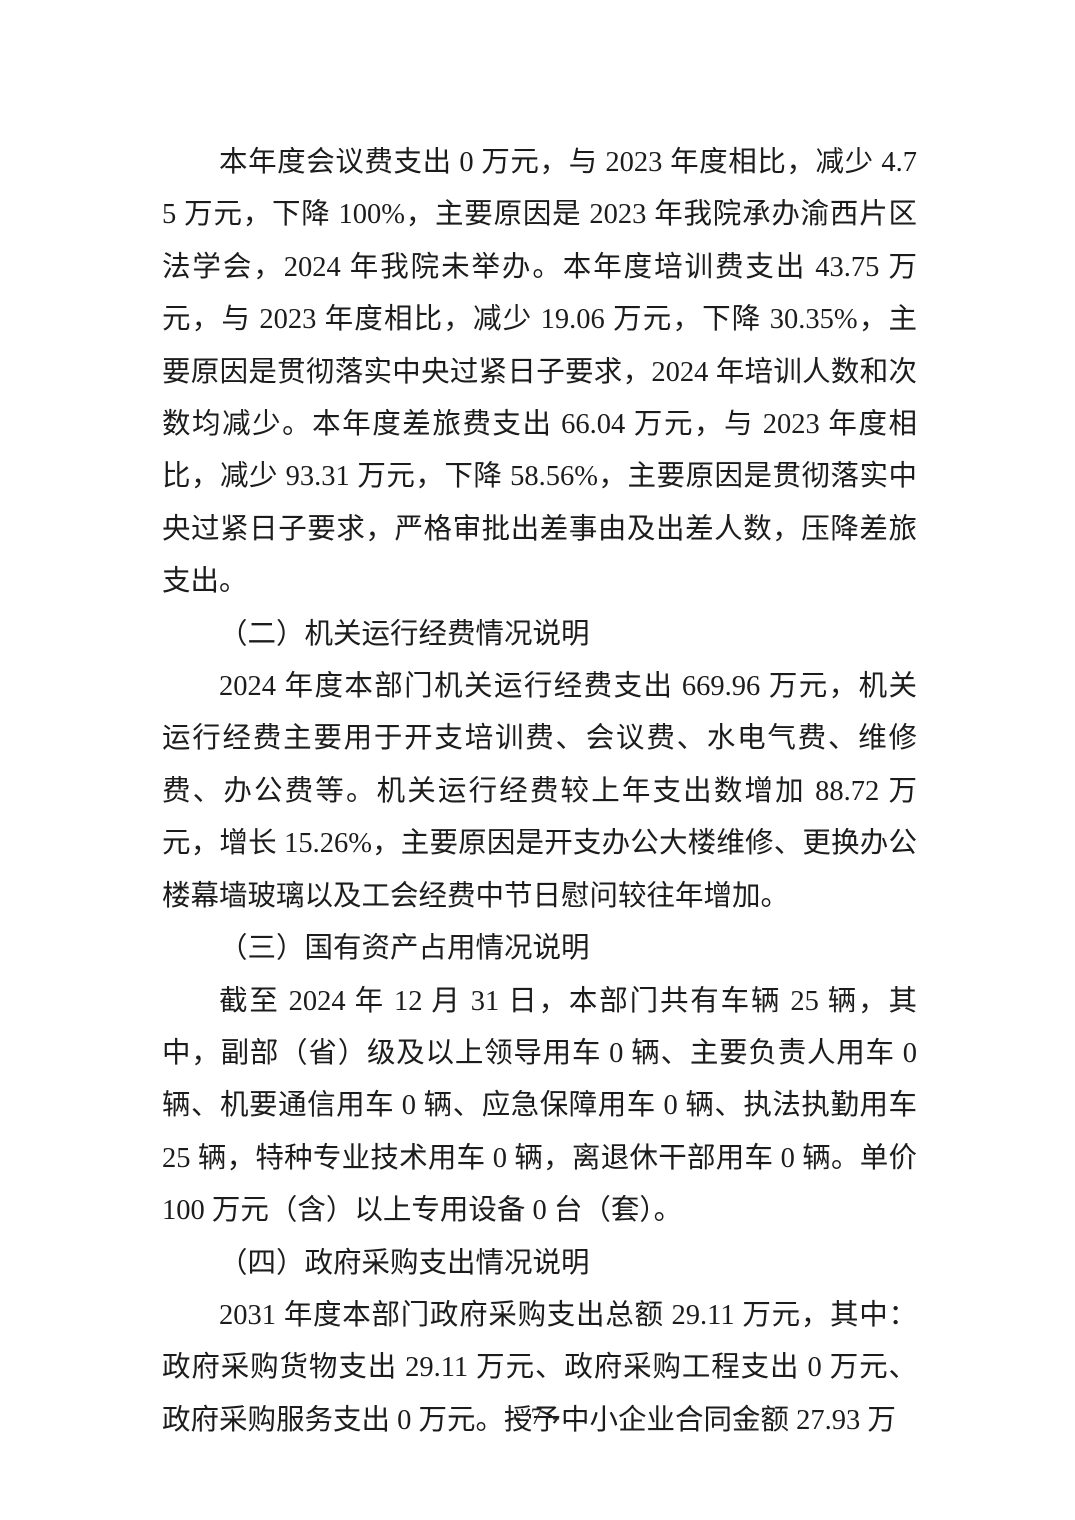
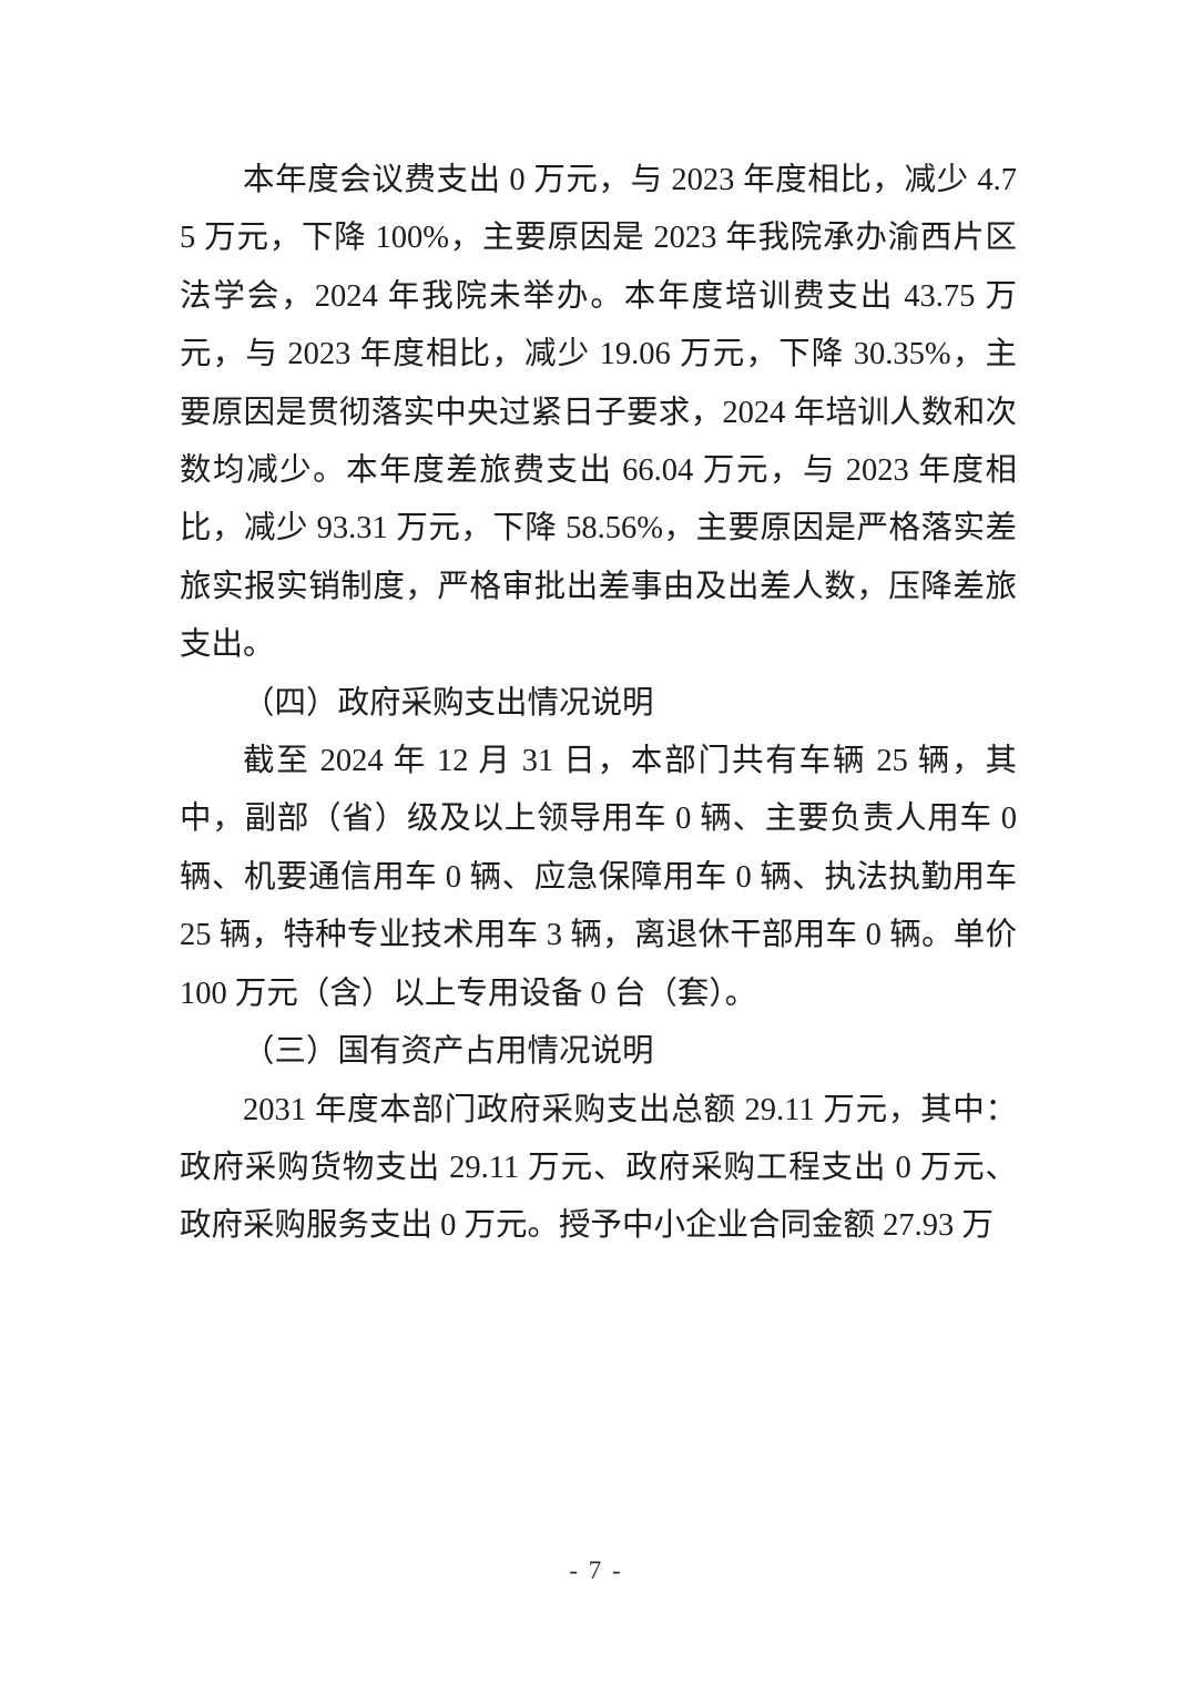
- 本年度会议费支出 0 万元，与 2023 年度相比，减少 4.75 万元，下降 100%，主要原因是 2023 年我院承办渝西片区法学会，2024 年我院未举办。本年度培训费支出 43.75 万元，与 2023 年度相比，减少 19.06 万元，下降 30.35%，主要原因是贯彻落实中央过紧日子要求，2024 年培训人数和次数均减少。本年度差旅费支出 66.04 万元，与 2023 年度相比，减少 93.31 万元，下降 58.56%，主要原因是贯彻落实中央过紧日子要求，严格审批出差事由及出差人数，压降差旅支出。
+ 本年度会议费支出 0 万元，与 2023 年度相比，减少 4.75 万元，下降 100%，主要原因是 2023 年我院承办渝西片区法学会，2024 年我院未举办。本年度培训费支出 43.75 万元，与 2023 年度相比，减少 19.06 万元，下降 30.35%，主要原因是贯彻落实中央过紧日子要求，2024 年培训人数和次数均减少。本年度差旅费支出 66.04 万元，与 2023 年度相比，减少 93.31 万元，下降 58.56%，主要原因是严格落实差旅实报实销制度，严格审批出差事由及出差人数，压降差旅支出。
- （二）机关运行经费情况说明
- 2024 年度本部门机关运行经费支出 669.96 万元，机关运行经费主要用于开支培训费、会议费、水电气费、维修费、办公费等。机关运行经费较上年支出数增加 88.72 万元，增长 15.26%，主要原因是开支办公大楼维修、更换办公楼幕墙玻璃以及工会经费中节日慰问较往年增加。
- （三）国有资产占用情况说明
+ （四）政府采购支出情况说明
- 截至 2024 年 12 月 31 日，本部门共有车辆 25 辆，其中，副部（省）级及以上领导用车 0 辆、主要负责人用车 0 辆、机要通信用车 0 辆、应急保障用车 0 辆、执法执勤用车 25 辆，特种专业技术用车 0 辆，离退休干部用车 0 辆。单价 100 万元（含）以上专用设备 0 台（套）。
+ 截至 2024 年 12 月 31 日，本部门共有车辆 25 辆，其中，副部（省）级及以上领导用车 0 辆、主要负责人用车 0 辆、机要通信用车 0 辆、应急保障用车 0 辆、执法执勤用车 25 辆，特种专业技术用车 3 辆，离退休干部用车 0 辆。单价 100 万元（含）以上专用设备 0 台（套）。
- （四）政府采购支出情况说明
+ （三）国有资产占用情况说明
  2031 年度本部门政府采购支出总额 29.11 万元，其中：政府采购货物支出 29.11 万元、政府采购工程支出 0 万元、政府采购服务支出 0 万元。授予中小企业合同金额 27.93 万
  - 7 -
